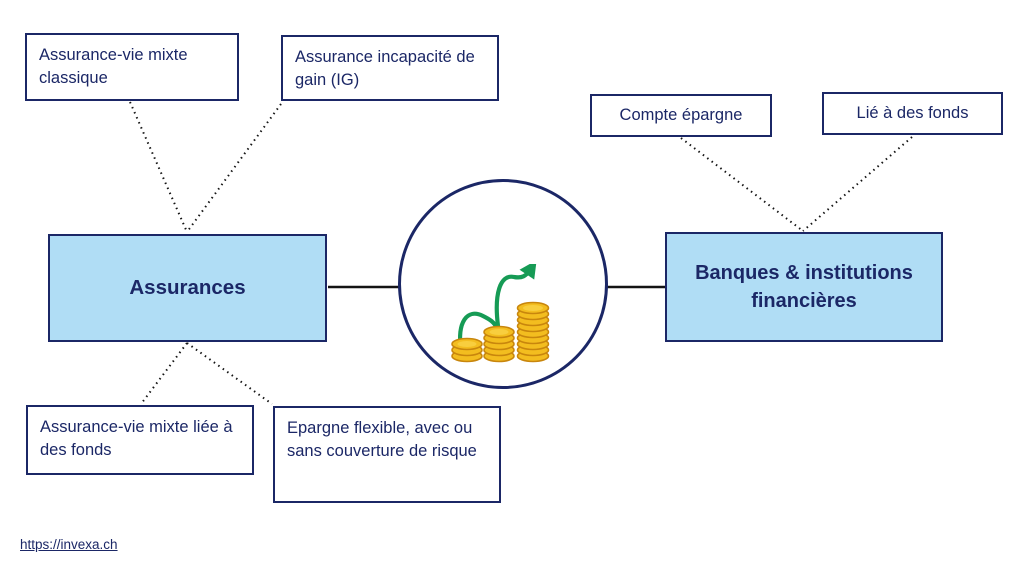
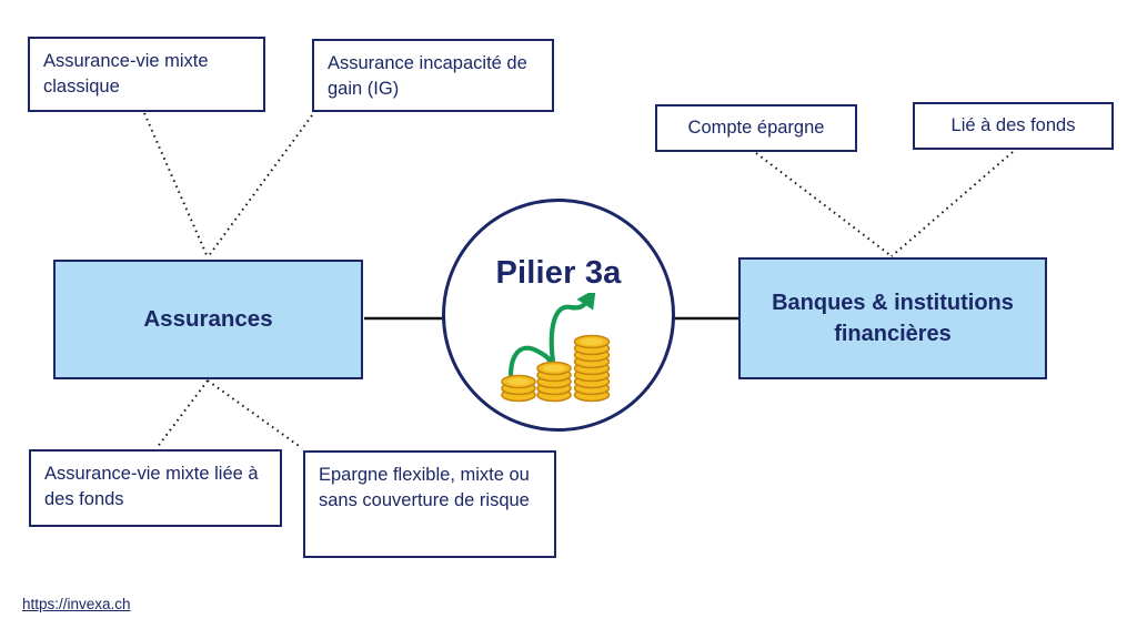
  Assurance-vie mixte classique
  Assurance incapacité de gain (IG)
  Compte épargne
  Lié à des fonds
  Assurances
  Banques & institutions financières
  Assurance-vie mixte liée à des fonds
- Epargne flexible, avec ou sans couverture de risque
+ Epargne flexible, mixte ou sans couverture de risque
+ Pilier 3a
  https://invexa.ch
